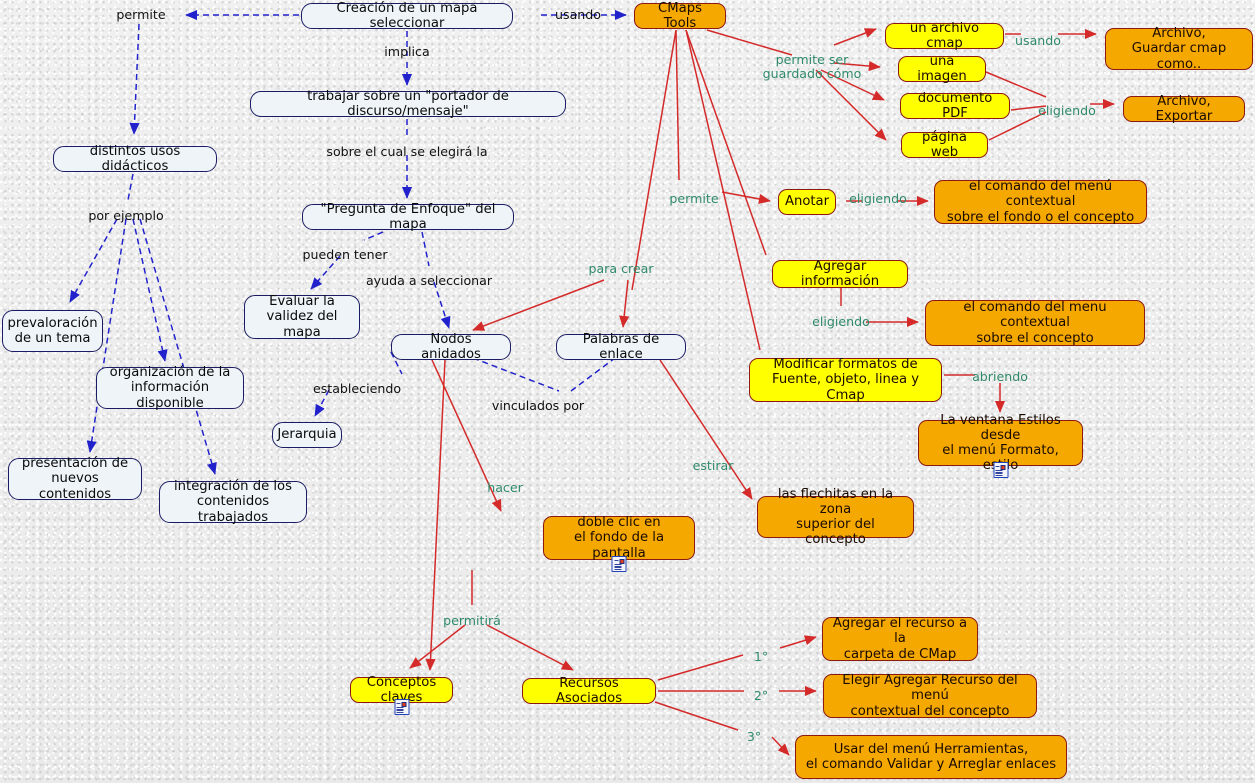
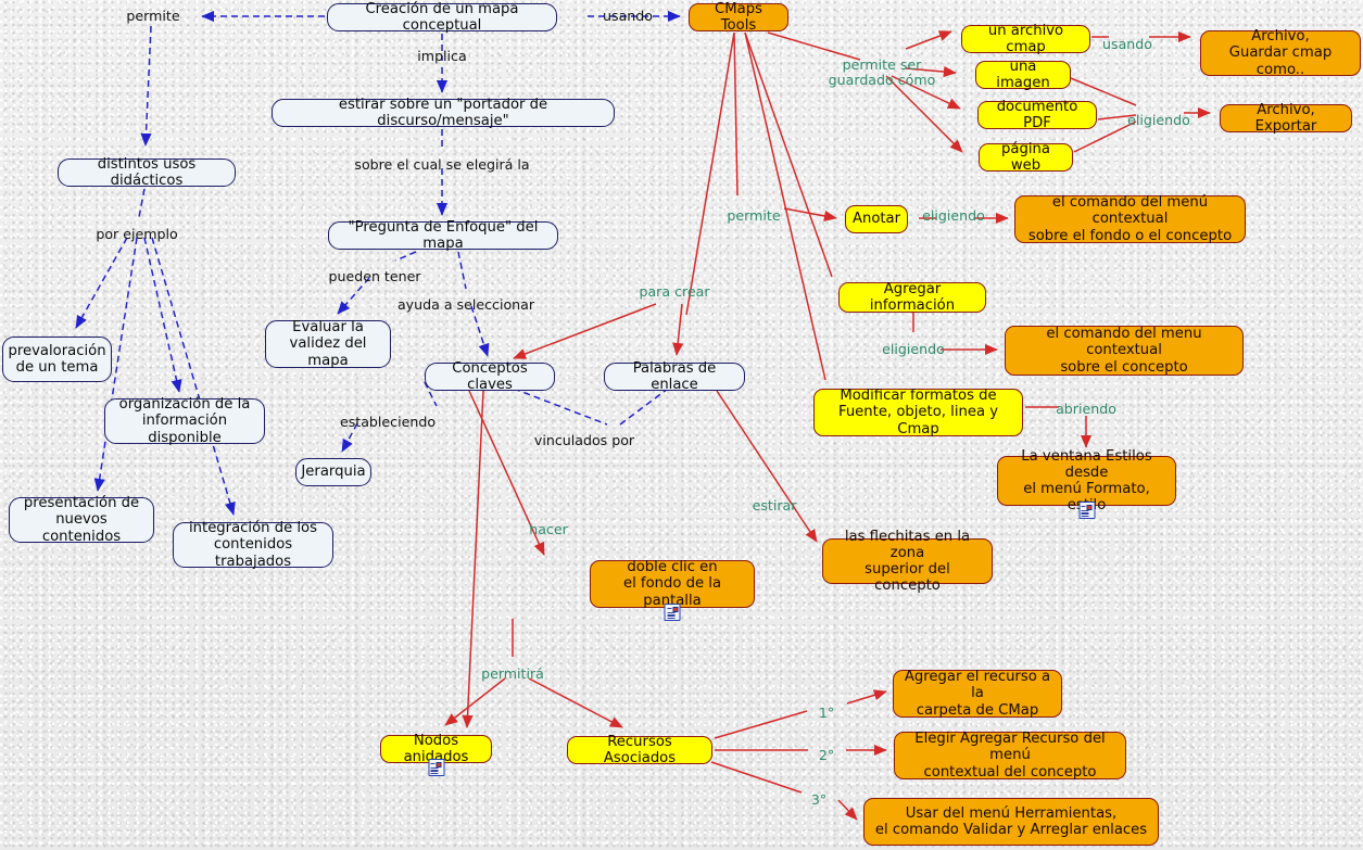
- Creación de un mapa seleccionar
+ Creación de un mapa conceptual
  CMaps Tools
  distintos usos didácticos
- trabajar sobre un "portador de discurso/mensaje"
+ estirar sobre un "portador de discurso/mensaje"
  "Pregunta de Enfoque" del mapa
  prevaloración
  de un tema
  organización de la
  información disponible
  presentación de
  nuevos contenidos
  integración de los
  contenidos trabajados
  Evaluar la
  validez del mapa
  Jerarquia
- Nodos anidados
+ Conceptos claves
  Palabras de enlace
  un archivo cmap
  una imagen
  documento PDF
  página web
  Archivo,
  Guardar cmap como..
  Archivo, Exportar
  Anotar
  el comando del menú contextual
  sobre el fondo o el concepto
  Agregar información
  el comando del menu contextual
  sobre el concepto
  Modificar formatos de
  Fuente, objeto, linea y Cmap
  La ventana Estilos desde
  el menú Formato, elo
  las flechitas en la zona
  superior del concepto
  doble clic en
  el fondo de la pantalla
- Conceptos claves
+ Nodos anidados
  Recursos Asociados
  Agregar el recurso a la
  carpeta de CMap
  Elegir Agregar Recurso del menú
  contextual del concepto
  Usar del menú Herramientas,
  el comando Validar y Arreglar enlaces
  permite
  usando
  implica
  sobre el cual se elegirá la
  por ejemplo
  pueden tener
  ayuda a seleccionar
  estableciendo
  vinculados por
  permite ser
  guardado cómo
  usando
  eligiendo
  permite
  eligiendo
  eligiendo
  abriendo
  para crear
  hacer
  estirar
  permitirá
  1°
  2°
  3°
